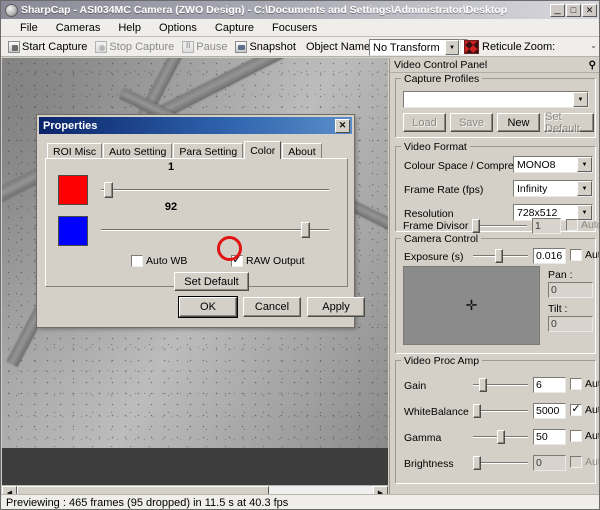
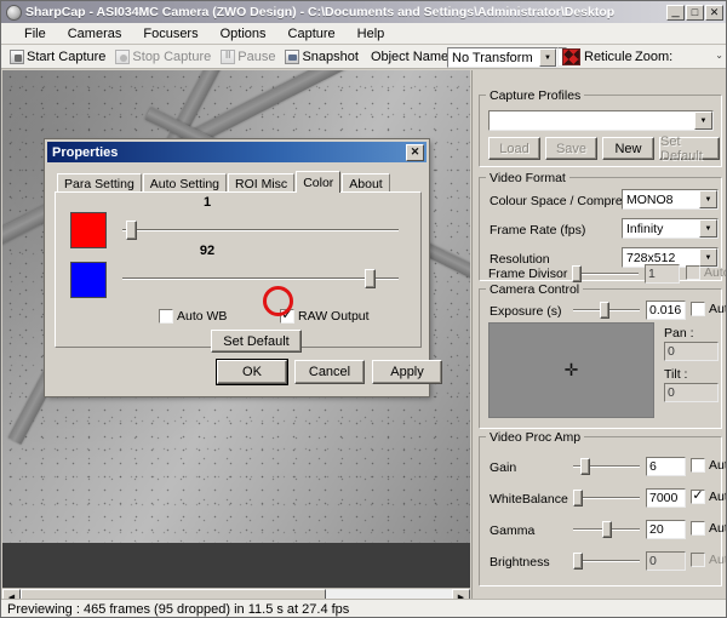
  SharpCap - ASI034MC Camera (ZWO Design) - C:\Documents and Settings\Administrator\Desktop
  _
  □
  ✕
  File
  Cameras
- Help
+ Focusers
  Options
  Capture
- Focusers
+ Help
  Start Capture
  Stop Capture
  Pause
  Snapshot
  Object Name
  No Transform
  Reticule
  Zoom:
  ⌄
- Previewing : 465 frames (95 dropped) in 11.5 s at 40.3 fps
+ Previewing : 465 frames (95 dropped) in 11.5 s at 27.4 fps
- Video Control Panel
- ⚲
  Capture Profiles
  Load
  Save
  New
  Set Default
  Video Format
  Colour Space / Compre
  MONO8
  Frame Rate (fps)
  Infinity
  Resolution
  728x512
  Frame Divisor
  1
  Aut
  Camera Control
  Exposure (s)
  0.016
  ✛
  Pan :
  0
  Tilt :
  0
  Video Proc Amp
  Gain
  6
  WhiteBalance
- 5000
+ 7000
  Gamma
- 50
+ 20
  Brightness
  0
  Properties
  ✕
- ROI Misc
+ Para Setting
  Auto Setting
- Para Setting
+ ROI Misc
  Color
  About
  1
  92
  Auto WB
  RAW Output
  Set Default
  OK
  Cancel
  Apply
